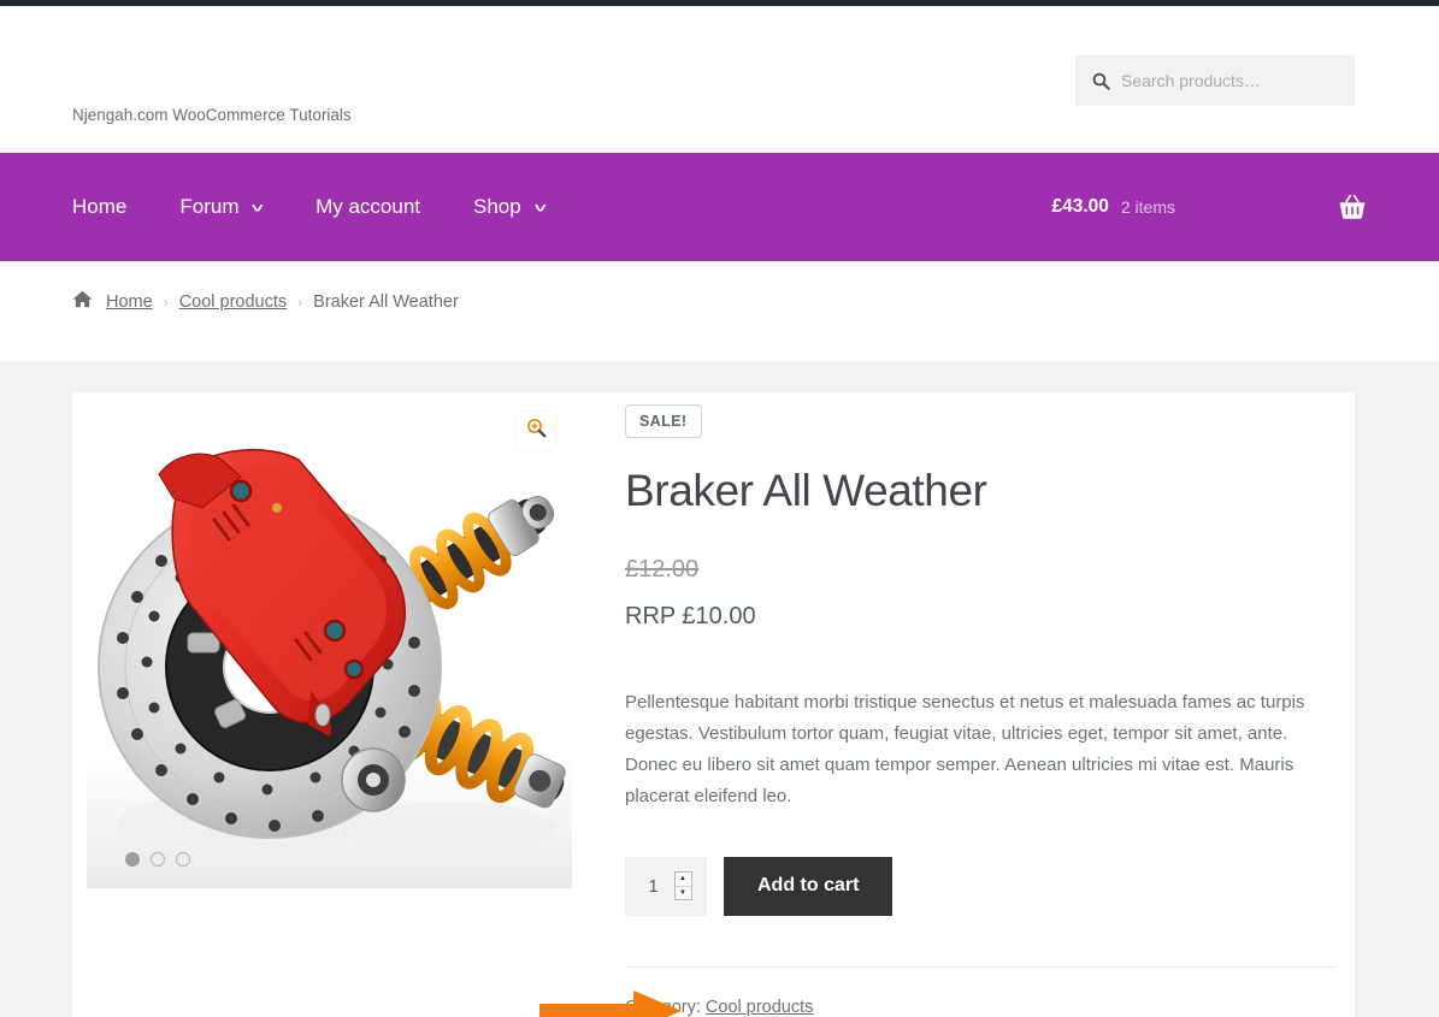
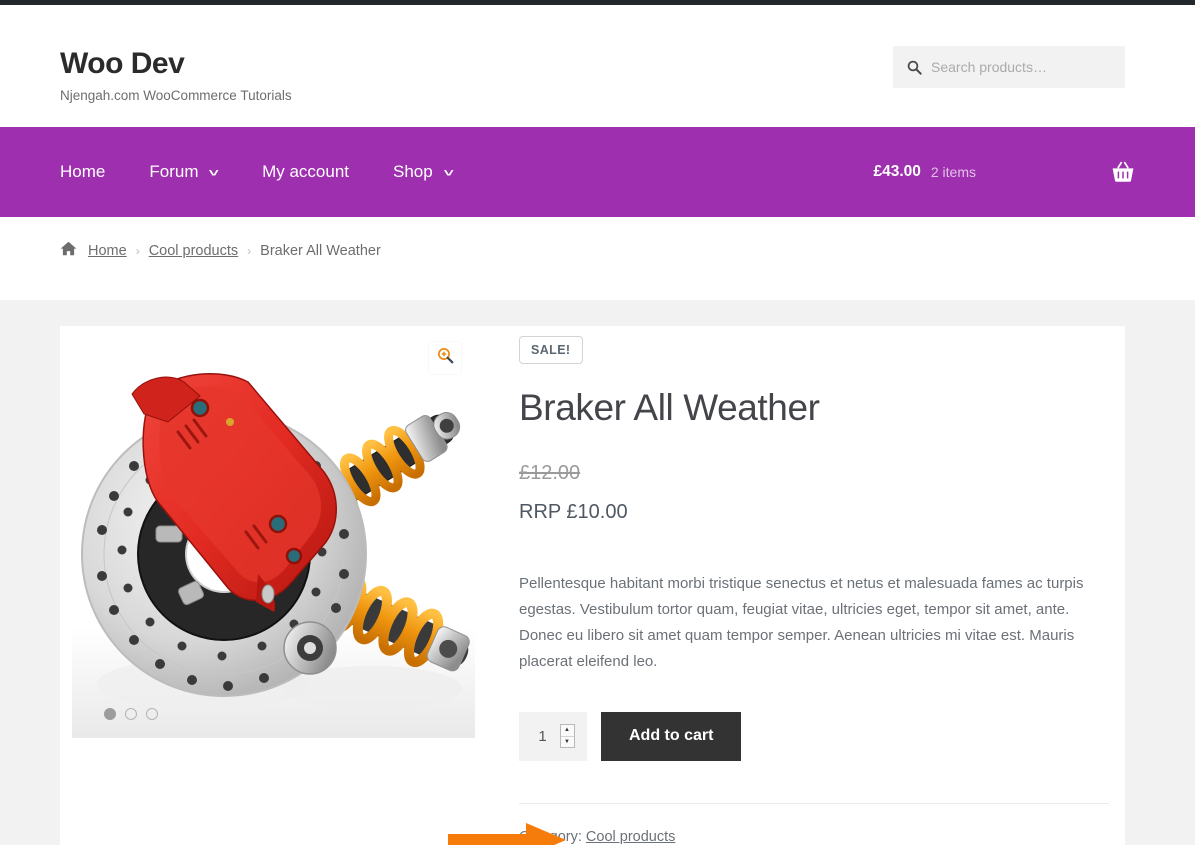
+ Woo Dev
  Njengah.com WooCommerce Tutorials
  Search products…
  Home
  Forum
  ˅
  My account
  Shop
  ˅
  £43.00
  2 items
  Home
  ›
  Cool products
  ›
  Braker All Weather
  SALE!
  Braker All Weather
  £12.00
  RRP £10.00
  Pellentesque habitant morbi tristique senectus et netus et malesuada fames ac turpis egestas. Vestibulum tortor quam, feugiat vitae, ultricies eget, tempor sit amet, ante. Donec eu libero sit amet quam tempor semper. Aenean ultricies mi vitae est. Mauris placerat eleifend leo.
  1
  Add to cart
  ory: Cool products
